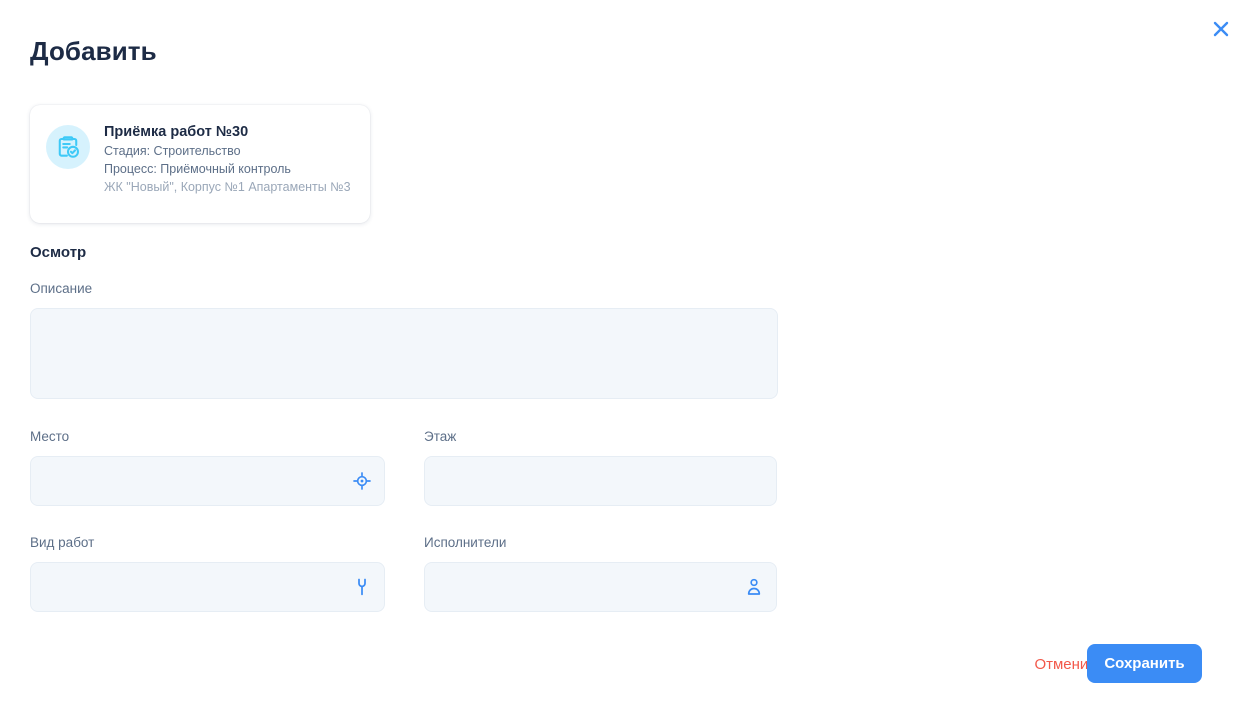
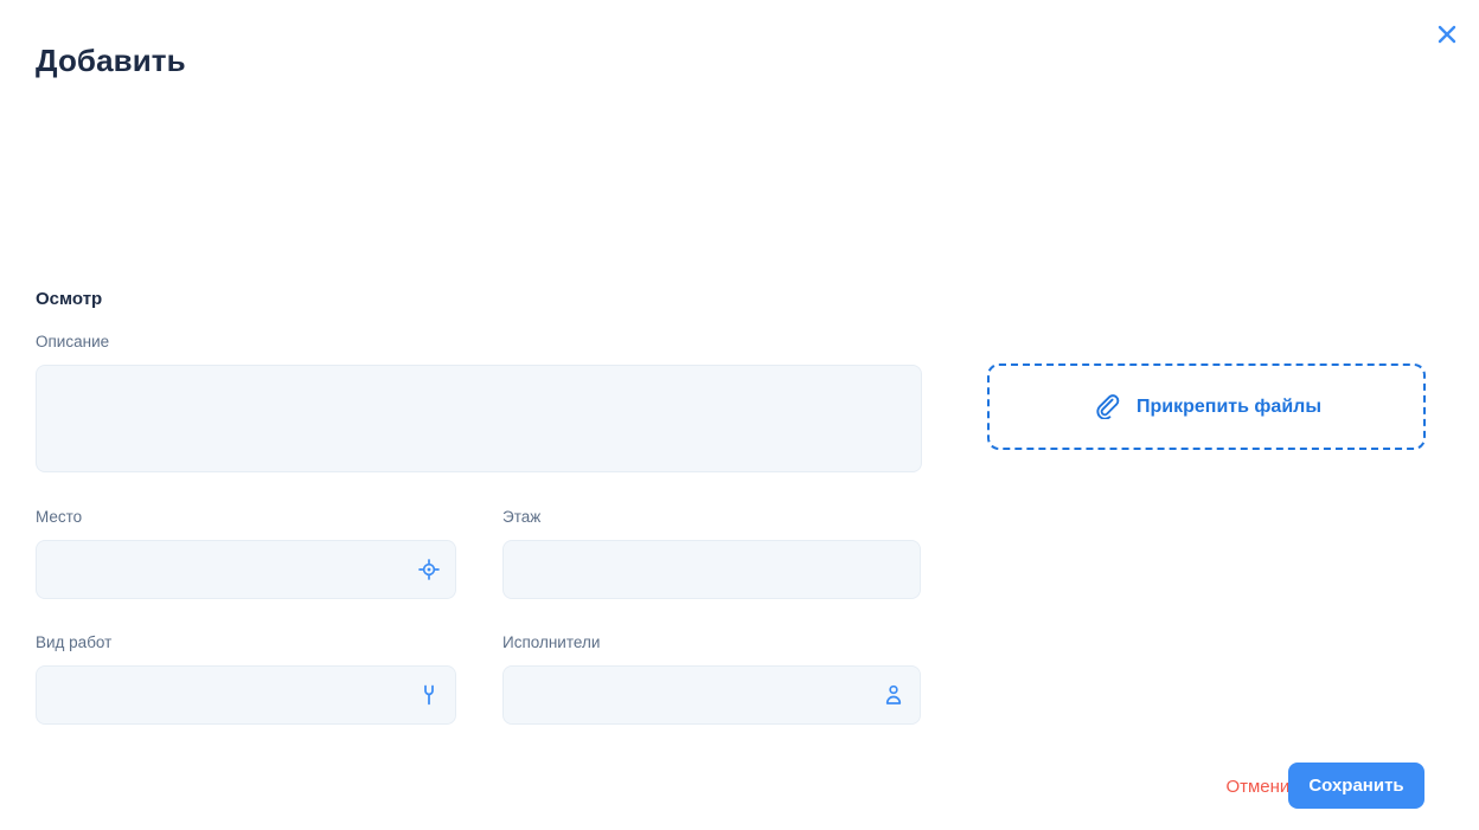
  Добавить
- Приёмка работ №30
- Стадия: Строительство
- Процесс: Приёмочный контроль
- ЖК "Новый", Корпус №1 Апартаменты №3
  Осмотр
  Описание
  Место
  Этаж
  Вид работ
  Исполнители
+ Прикрепить файлы
  Отмени
  Сохранить
